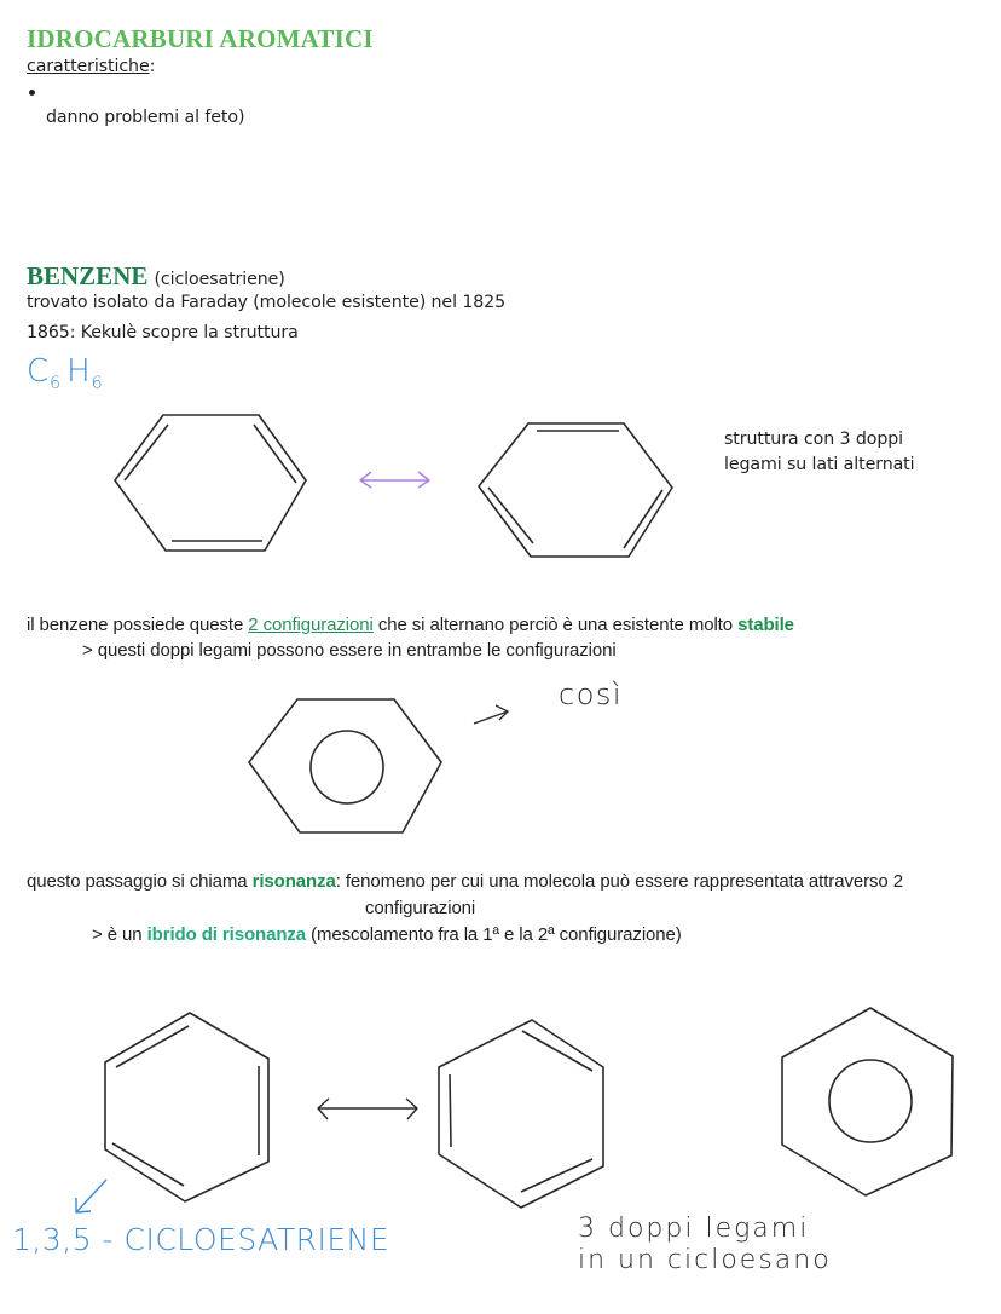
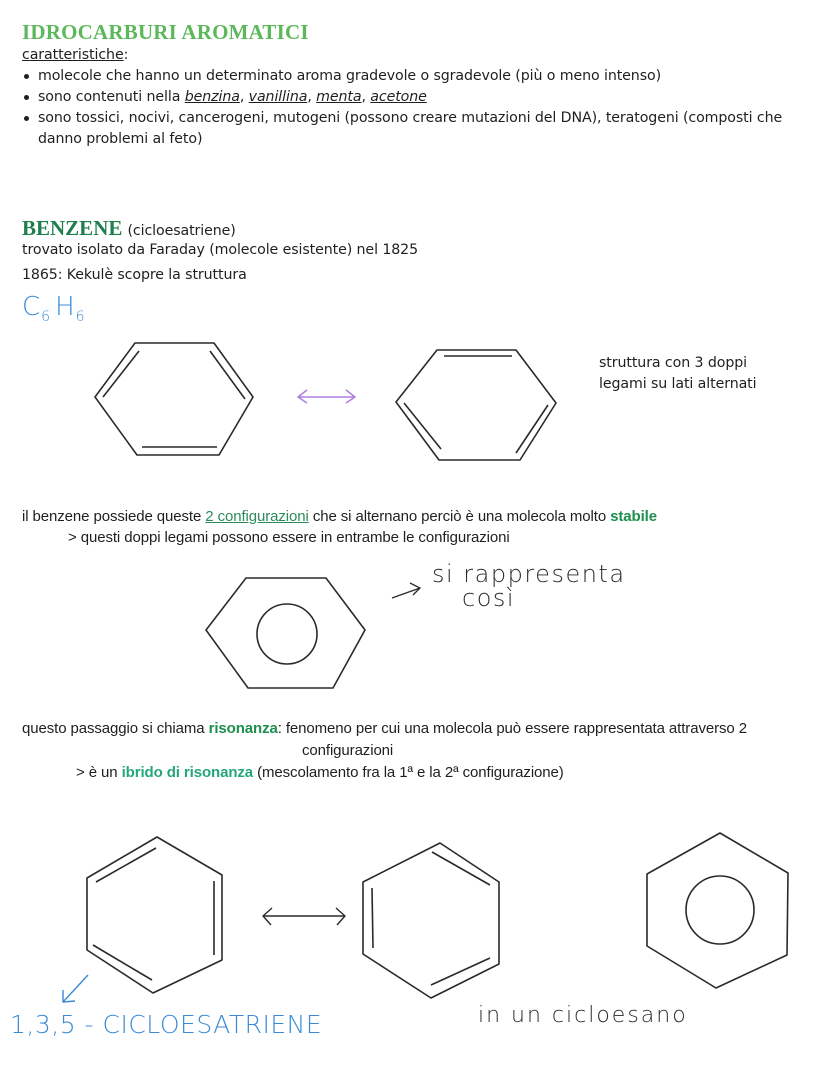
  IDROCARBURI AROMATICI
  caratteristiche:
+ molecole che hanno un determinato aroma gradevole o sgradevole (più o meno intenso)
+ sono contenuti nella benzina, vanillina, menta, acetone
+ sono tossici, nocivi, cancerogeni, mutogeni (possono creare mutazioni del DNA), teratogeni (composti che
  danno problemi al feto)
  BENZENE (cicloesatriene)
  trovato isolato da Faraday (molecole esistente) nel 1825
  1865: Kekulè scopre la struttura
  C6H6
  struttura con 3 doppi
  legami su lati alternati
- il benzene possiede queste 2 configurazioni che si alternano perciò è una esistente molto stabile
+ il benzene possiede queste 2 configurazioni che si alternano perciò è una molecola molto stabile
  > questi doppi legami possono essere in entrambe le configurazioni
+ si rappresenta
  così
  questo passaggio si chiama risonanza: fenomeno per cui una molecola può essere rappresentata attraverso 2
  configurazioni
  > è un ibrido di risonanza (mescolamento fra la 1ª e la 2ª configurazione)
  1,3,5 - CICLOESATRIENE
- 3 doppi legami
  in un cicloesano
